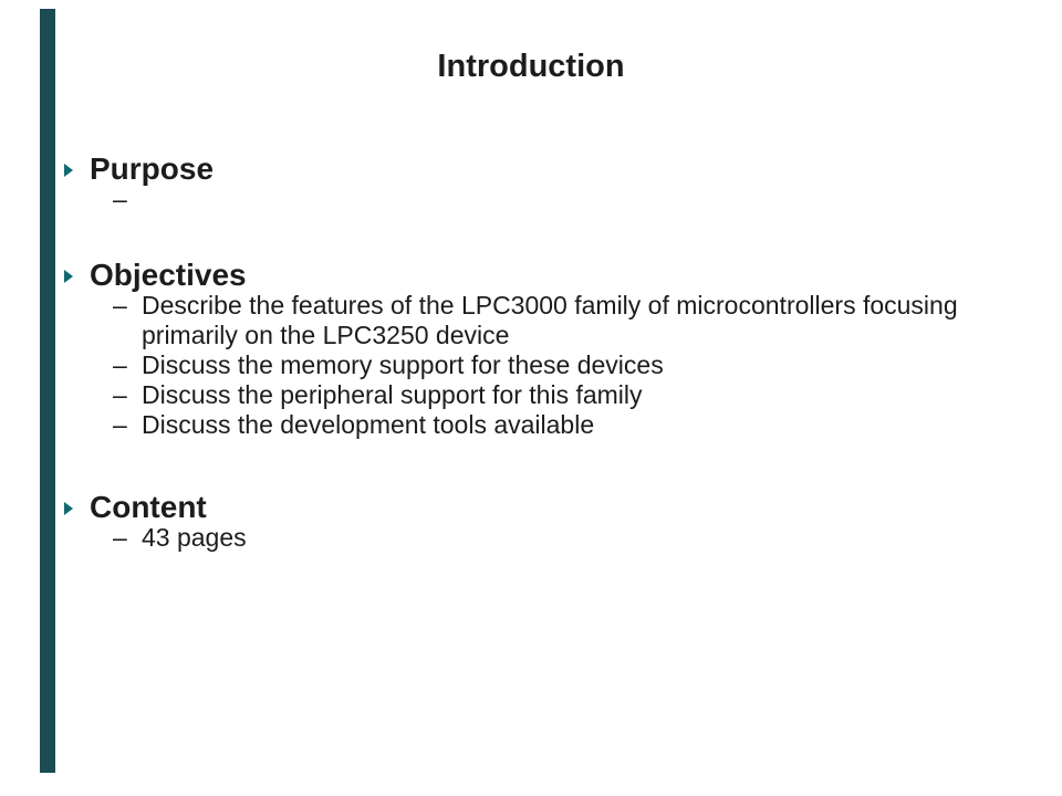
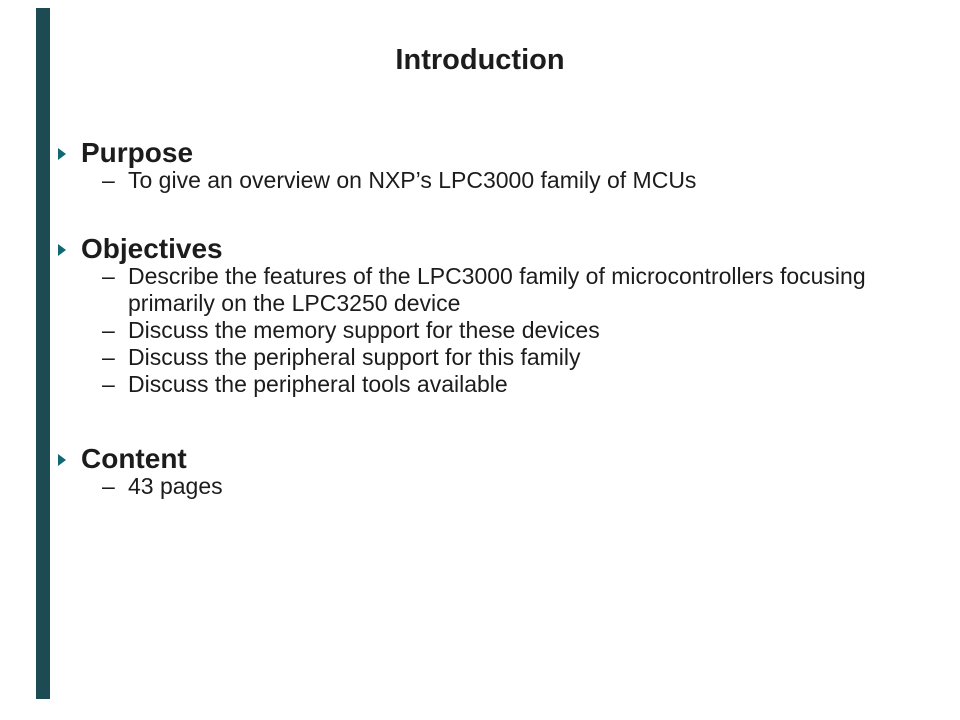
  Introduction
  Purpose
  –
+ To give an overview on NXP’s LPC3000 family of MCUs
  Objectives
  –
  Describe the features of the LPC3000 family of microcontrollers focusing
  primarily on the LPC3250 device
  –
  Discuss the memory support for these devices
  –
  Discuss the peripheral support for this family
  –
- Discuss the development tools available
+ Discuss the peripheral tools available
  Content
  –
  43 pages
